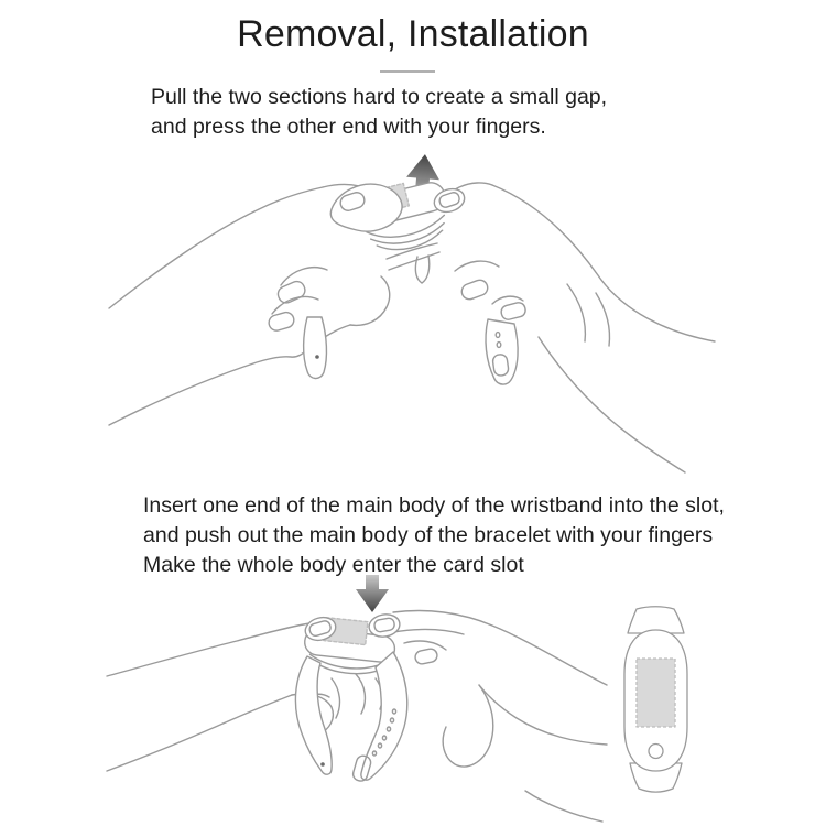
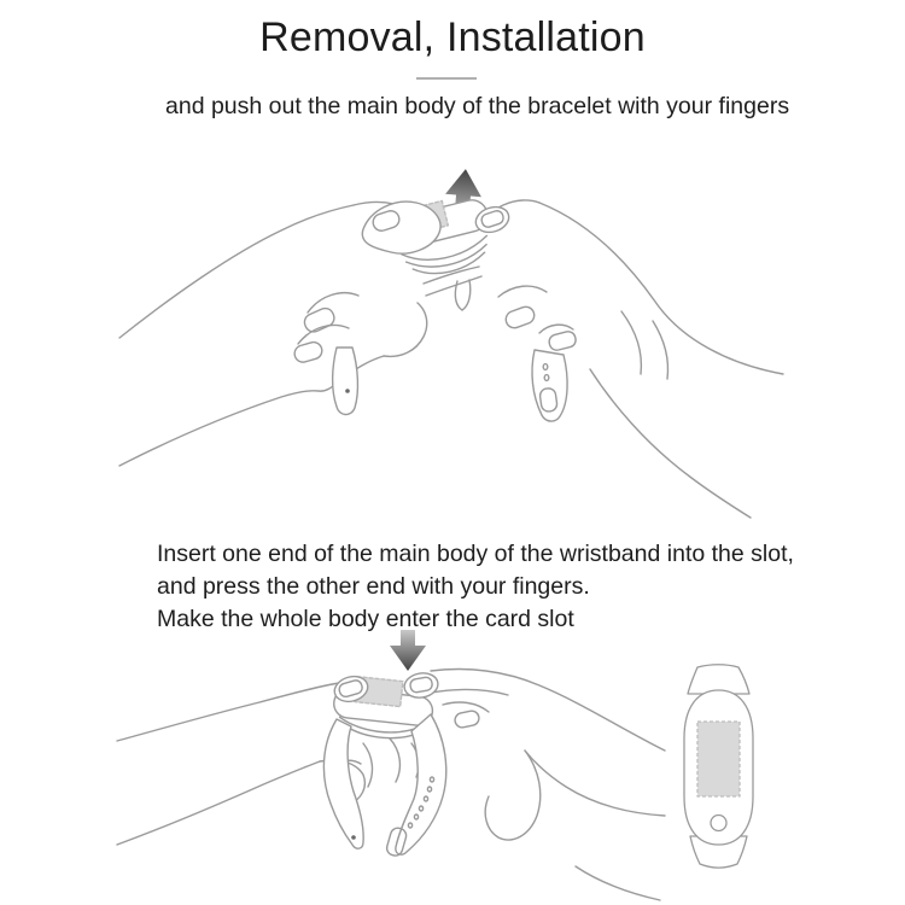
  Removal, Installation
- Pull the two sections hard to create a small gap,
- and press the other end with your fingers.
+ and push out the main body of the bracelet with your fingers
  Insert one end of the main body of the wristband into the slot,
- and push out the main body of the bracelet with your fingers
+ and press the other end with your fingers.
  Make the whole body enter the card slot
